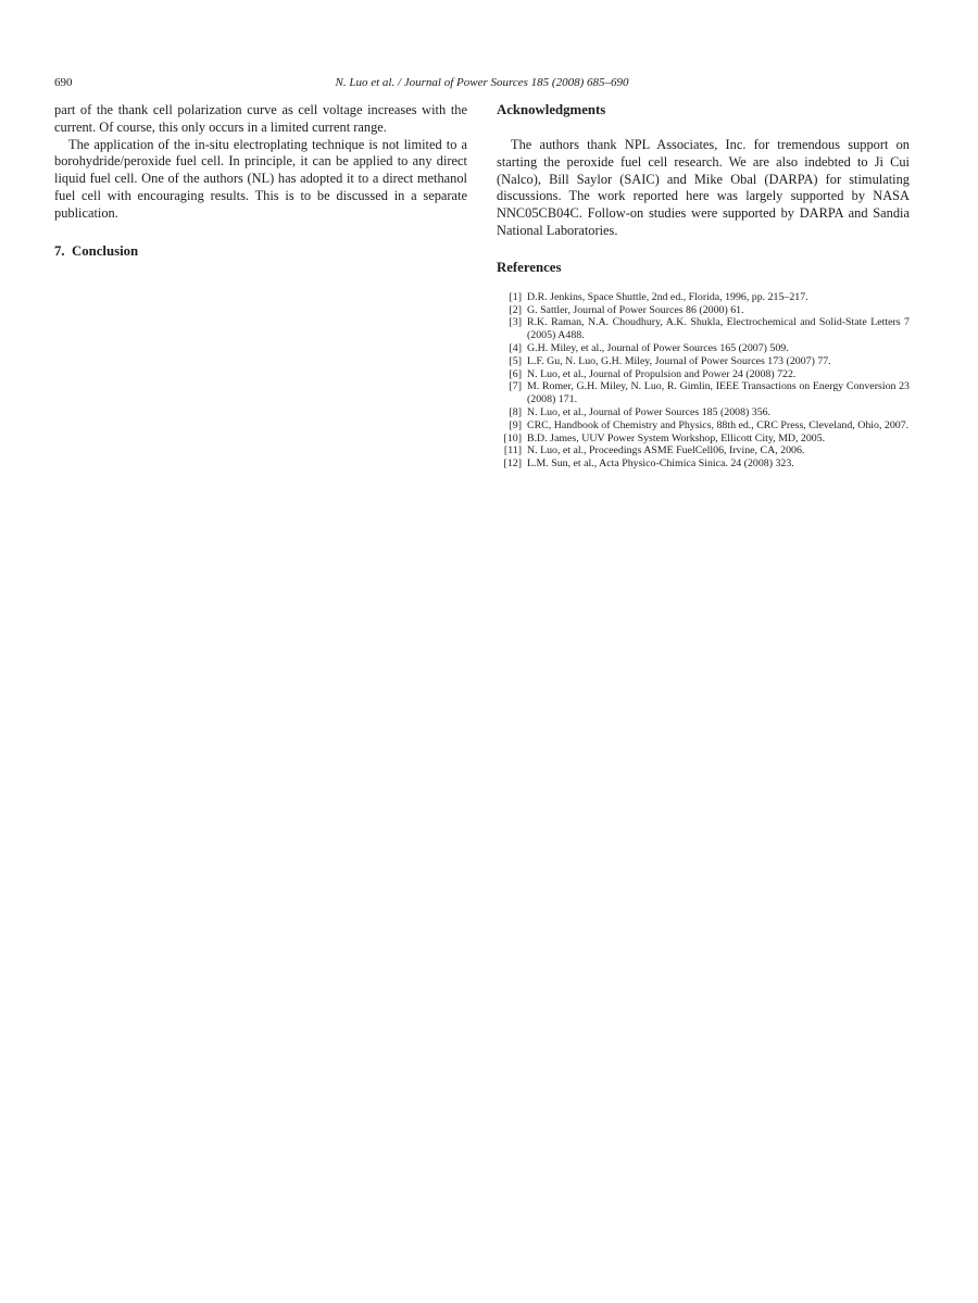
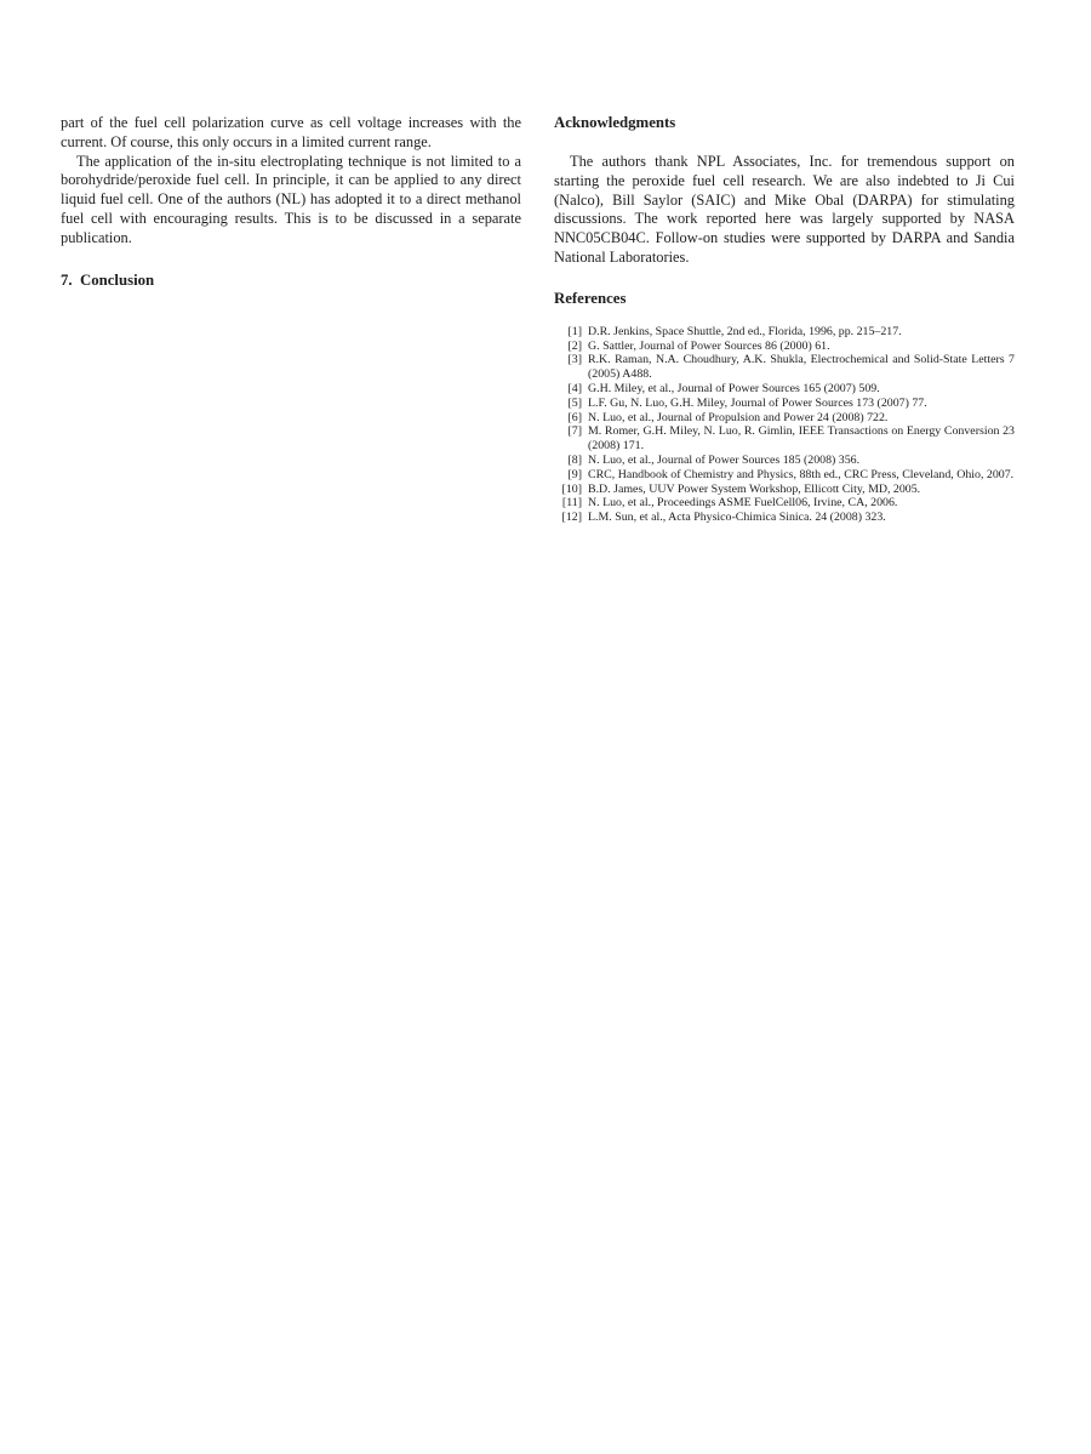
- 690
- N. Luo et al. / Journal of Power Sources 185 (2008) 685–690
- part of the thank cell polarization curve as cell voltage increases with the current. Of course, this only occurs in a limited current range.
+ part of the fuel cell polarization curve as cell voltage increases with the current. Of course, this only occurs in a limited current range.
  The application of the in-situ electroplating technique is not limited to a borohydride/peroxide fuel cell. In principle, it can be applied to any direct liquid fuel cell. One of the authors (NL) has adopted it to a direct methanol fuel cell with encouraging results. This is to be discussed in a separate publication.
  7. Conclusion
  Acknowledgments
  The authors thank NPL Associates, Inc. for tremendous support on starting the peroxide fuel cell research. We are also indebted to Ji Cui (Nalco), Bill Saylor (SAIC) and Mike Obal (DARPA) for stimulating discussions. The work reported here was largely supported by NASA NNC05CB04C. Follow-on studies were supported by DARPA and Sandia National Laboratories.
  References
  [1]
  D.R. Jenkins, Space Shuttle, 2nd ed., Florida, 1996, pp. 215–217.
  [2]
  G. Sattler, Journal of Power Sources 86 (2000) 61.
  [3]
  R.K. Raman, N.A. Choudhury, A.K. Shukla, Electrochemical and Solid-State Letters 7 (2005) A488.
  [4]
  G.H. Miley, et al., Journal of Power Sources 165 (2007) 509.
  [5]
  L.F. Gu, N. Luo, G.H. Miley, Journal of Power Sources 173 (2007) 77.
  [6]
  N. Luo, et al., Journal of Propulsion and Power 24 (2008) 722.
  [7]
  M. Romer, G.H. Miley, N. Luo, R. Gimlin, IEEE Transactions on Energy Conversion 23 (2008) 171.
  [8]
  N. Luo, et al., Journal of Power Sources 185 (2008) 356.
  [9]
  CRC, Handbook of Chemistry and Physics, 88th ed., CRC Press, Cleveland, Ohio, 2007.
  [10]
  B.D. James, UUV Power System Workshop, Ellicott City, MD, 2005.
  [11]
  N. Luo, et al., Proceedings ASME FuelCell06, Irvine, CA, 2006.
  [12]
  L.M. Sun, et al., Acta Physico-Chimica Sinica. 24 (2008) 323.
